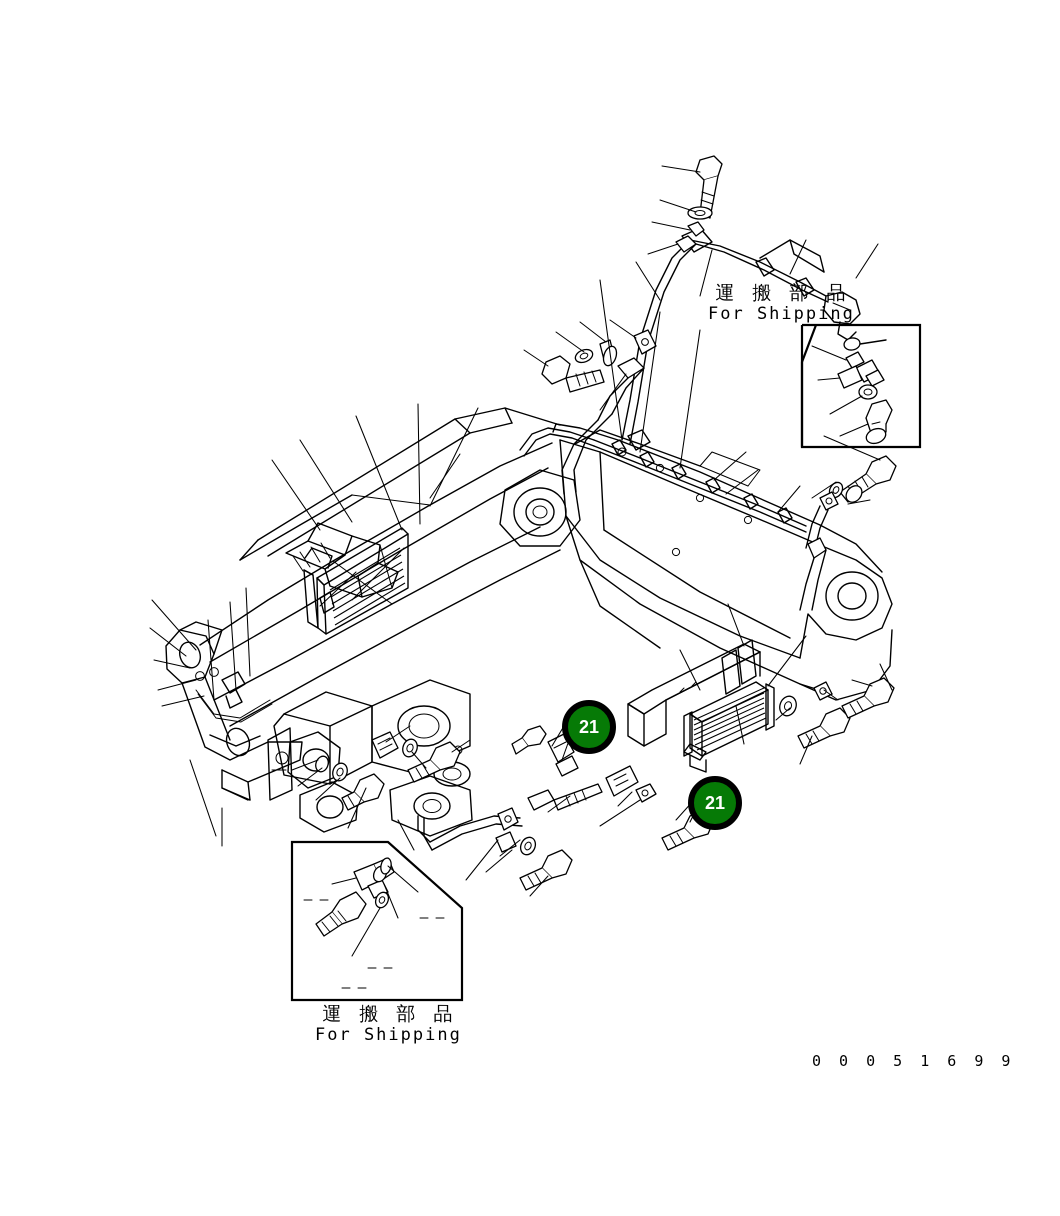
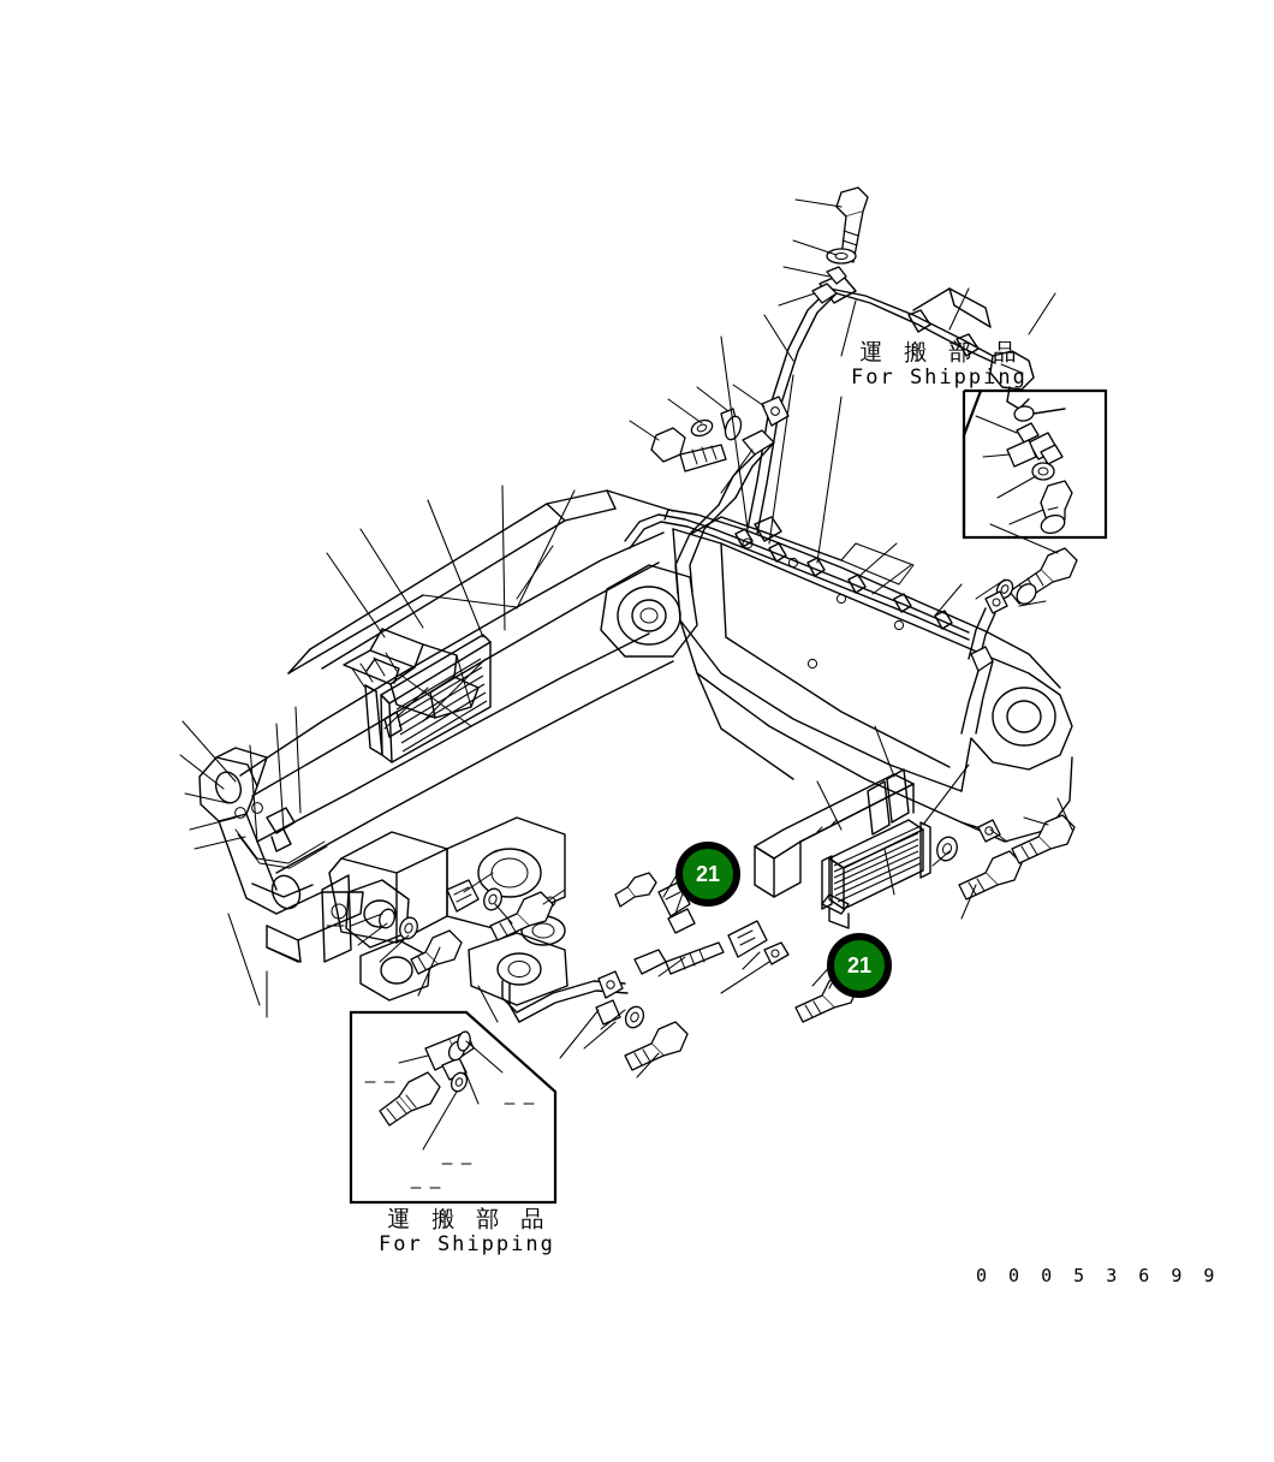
  運 搬 部 品
  For Shipping
  運 搬 部 品
  For Shipping
- 0 0 0 5 1 6 9 9
+ 0 0 0 5 3 6 9 9
  21
  21
